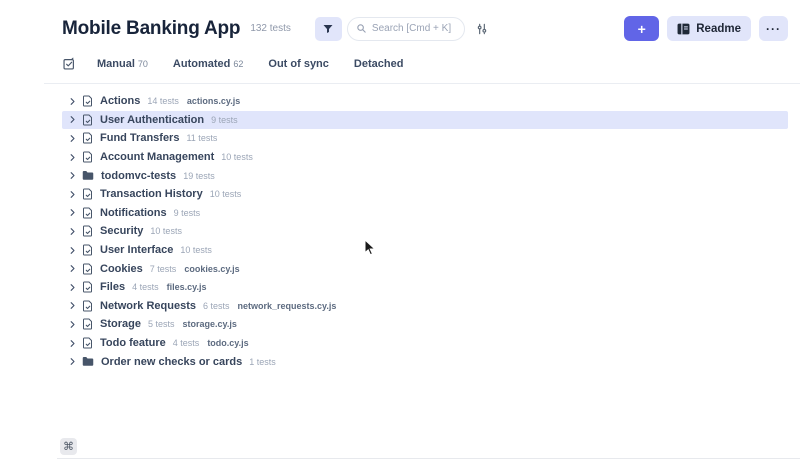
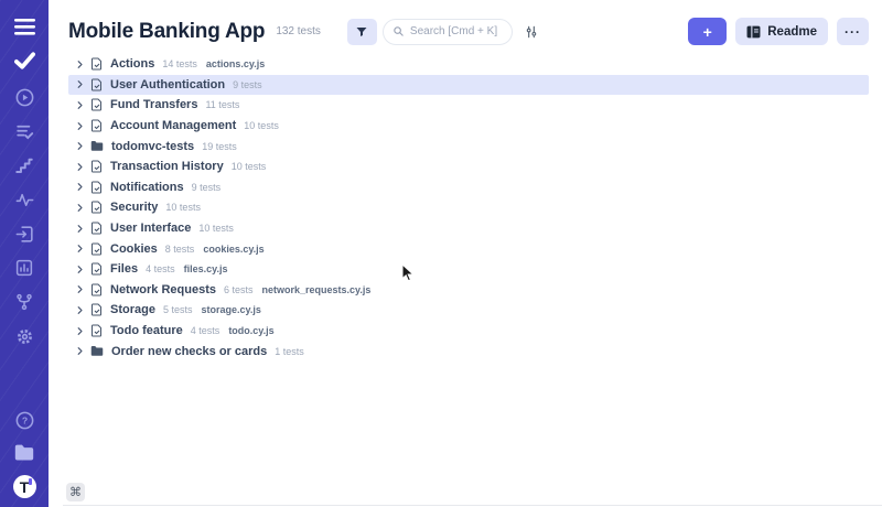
+ ?
+ T
  Mobile Banking App
  132 tests
  Search [Cmd + K]
  +
  Readme
  ···
- Manual
- 70
- Automated
- 62
- Out of sync
- Detached
  Actions
  14 tests
  actions.cy.js
  User Authentication
  9 tests
  Fund Transfers
  11 tests
  Account Management
  10 tests
  todomvc-tests
  19 tests
  Transaction History
  10 tests
  Notifications
  9 tests
  Security
  10 tests
  User Interface
  10 tests
  Cookies
- 7 tests
+ 8 tests
  cookies.cy.js
  Files
  4 tests
  files.cy.js
  Network Requests
  6 tests
  network_requests.cy.js
  Storage
  5 tests
  storage.cy.js
  Todo feature
  4 tests
  todo.cy.js
  Order new checks or cards
  1 tests
  ⌘
